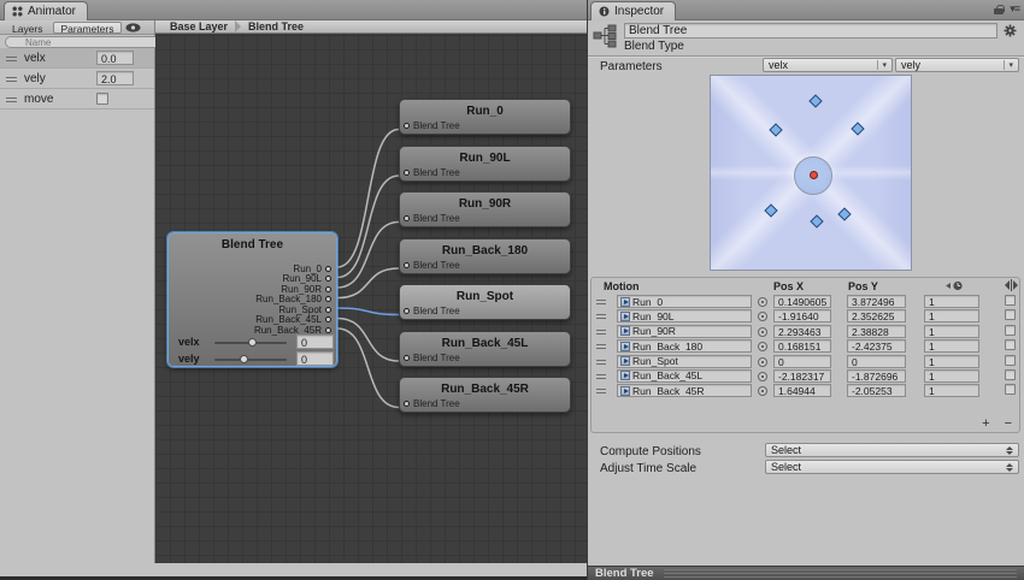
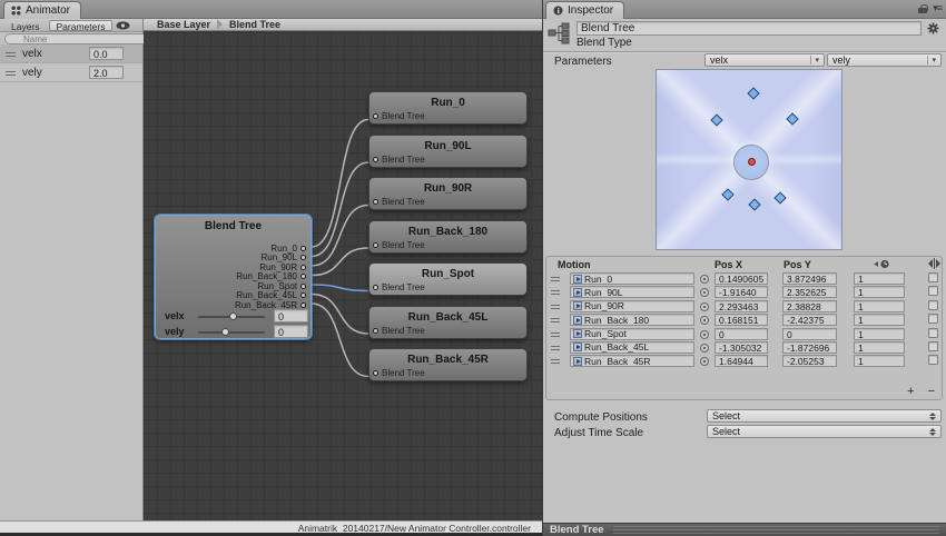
  Animator
  Layers
  Parameters
  Name
  velx
  0.0
  vely
  2.0
- move
  Base Layer
  Blend Tree
  Blend Tree
  Run_0
  Run_90L
  Run_90R
  Run_Back_180
  Run_Spot
  Run_Back_45L
  Run_Back_45R
  velx
  0
  vely
  0
  Run_0
  Blend Tree
  Run_90L
  Blend Tree
  Run_90R
  Blend Tree
  Run_Back_180
  Blend Tree
  Run_Spot
  Blend Tree
  Run_Back_45L
  Blend Tree
  Run_Back_45R
  Blend Tree
+ Animatrik_20140217/New Animator Controller.controller
  Inspector
  ▾≡
  Blend Tree
  Blend Type
  Parameters
  velx
  vely
  Motion
  Pos X
  Pos Y
  Run_0
  0.1490605
  3.872496
  1
  Run_90L
  -1.91640
  2.352625
  1
  Run_90R
  2.293463
  2.38828
  1
  Run_Back_180
  0.168151
  -2.42375
  1
  Run_Spot
  0
  0
  1
  Run_Back_45L
- -2.182317
+ -1.305032
  -1.872696
  1
  Run_Back_45R
  1.64944
  -2.05253
  1
  +
  −
  Compute Positions
  Select
  Adjust Time Scale
  Select
  Blend Tree
